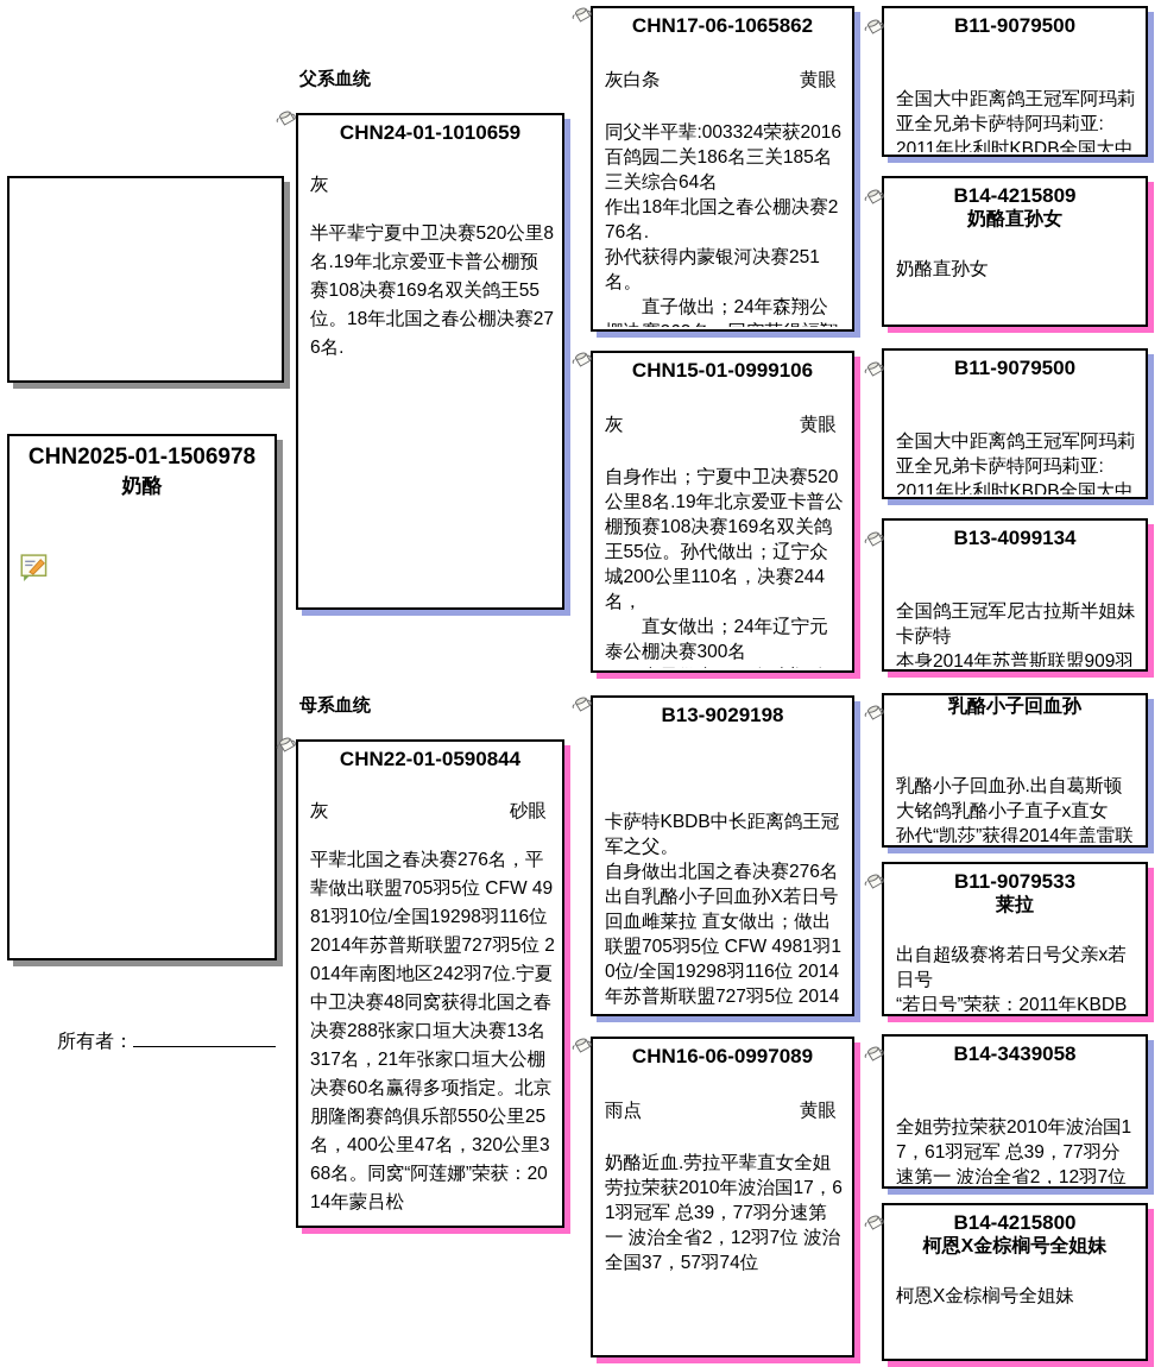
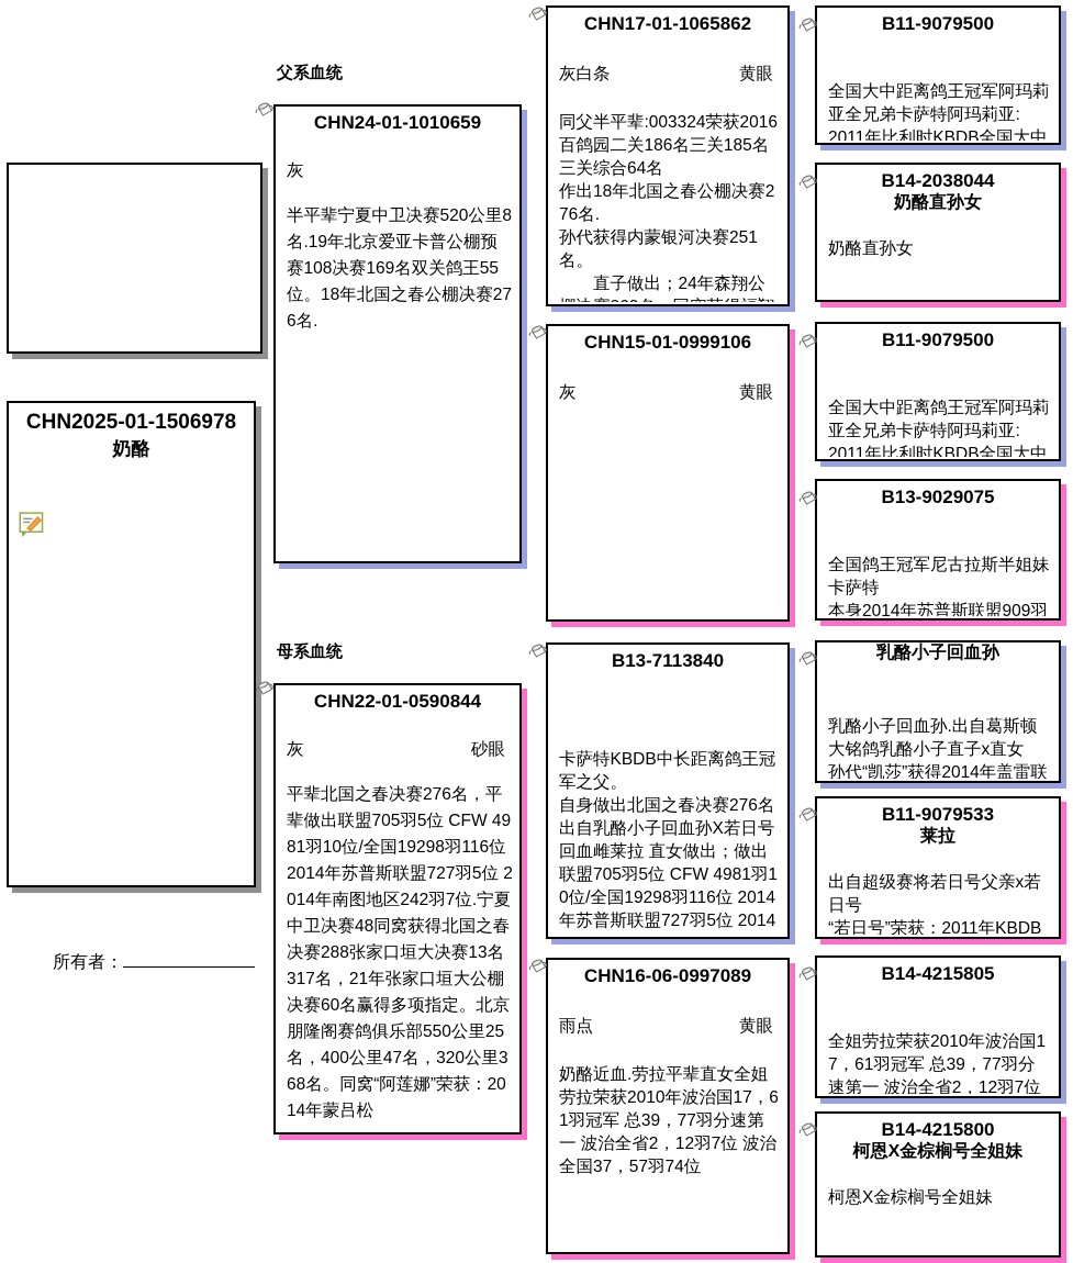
  父系血统
  母系血统
  CHN2025-01-1506978
  奶酪
  所有者：
  CHN24-01-1010659
  灰
  半平辈宁夏中卫决赛520公里8名.19年北京爱亚卡普公棚预赛108决赛169名双关鸽王55位。18年北国之春公棚决赛276名.
  CHN22-01-0590844
  灰
  砂眼
  平辈北国之春决赛276名，平辈做出联盟705羽5位 CFW 4981羽10位/全国19298羽116位 2014年苏普斯联盟727羽5位 2014年南图地区242羽7位.宁夏中卫决赛48同窝获得北国之春决赛288张家口垣大决赛13名317名，21年张家口垣大公棚决赛60名赢得多项指定。北京朋隆阁赛鸽俱乐部550公里25名，400公里47名，320公里368名。同窝“阿莲娜”荣获：2014年蒙吕松
- CHN17-06-1065862
+ CHN17-01-1065862
  灰白条
  黄眼
  同父半平辈:003324荣获2016百鸽园二关186名三关185名三关综合64名
  作出18年北国之春公棚决赛276名.
  孙代获得内蒙银河决赛251名。
  CHN15-01-0999106
  灰
  黄眼
- 自身作出；宁夏中卫决赛520公里8名.19年北京爱亚卡普公棚预赛108决赛169名双关鸽王55位。孙代做出；辽宁众城200公里110名，决赛244名，
- 直女做出；24年辽宁元泰公棚决赛300名
- B13-9029198
+ B13-7113840
  卡萨特KBDB中长距离鸽王冠军之父。
  自身做出北国之春决赛276名出自乳酪小子回血孙X若日号回血雌莱拉 直女做出；做出联盟705羽5位 CFW 4981羽10位/全国19298羽116位 2014年苏普斯联盟727羽5位 2014
  CHN16-06-0997089
  雨点
  黄眼
  奶酪近血.劳拉平辈直女全姐劳拉荣获2010年波治国17，61羽冠军 总39，77羽分速第一 波治全省2，12羽7位 波治全国37，57羽74位
  B11-9079500
  全国大中距离鸽王冠军阿玛莉亚全兄弟卡萨特阿玛莉亚:
  2011年比利时KBDB全国大中
- B14-4215809
+ B14-2038044
  奶酪直孙女
  奶酪直孙女
  B11-9079500
  全国大中距离鸽王冠军阿玛莉亚全兄弟卡萨特阿玛莉亚:
  2011年比利时KBDB全国大中
- B13-4099134
+ B13-9029075
  全国鸽王冠军尼古拉斯半姐妹卡萨特
  本身2014年苏普斯联盟909羽
  乳酪小子回血孙
  乳酪小子回血孙.出自葛斯顿大铭鸽乳酪小子直子x直女
  孙代“凯莎”获得2014年盖雷联
  B11-9079533
  莱拉
  出自超级赛将若日号父亲x若日号
  “若日号”荣获：2011年KBDB
- B14-3439058
+ B14-4215805
  全姐劳拉荣获2010年波治国17，61羽冠军 总39，77羽分速第一 波治全省2，12羽7位
  B14-4215800
  柯恩X金棕榈号全姐妹
  柯恩X金棕榈号全姐妹
